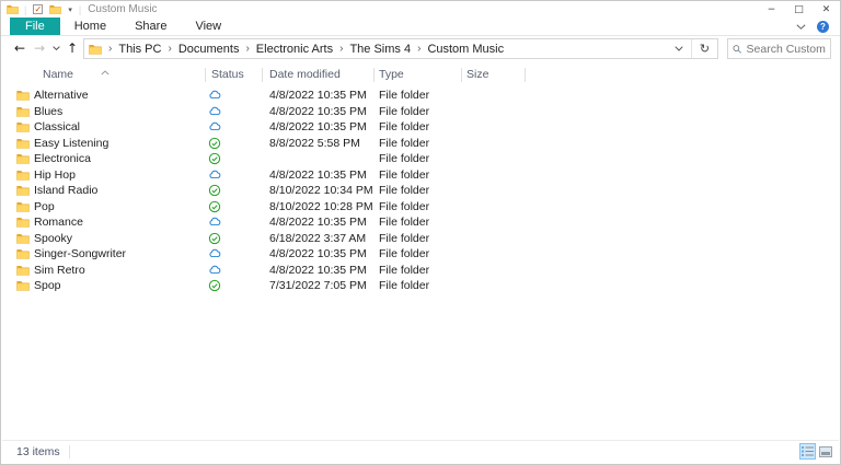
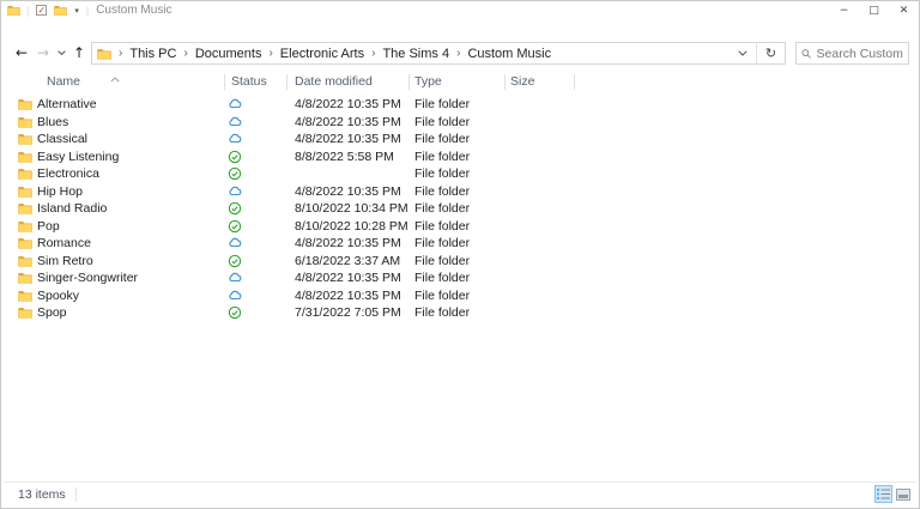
  ✓
  Custom Music
  −
  □
  ✕
- File
- Home
- Share
- View
- ?
  ←
  →
  ↑
  ›
  This PC
  ›
  Documents
  ›
  Electronic Arts
  ›
  The Sims 4
  ›
  Custom Music
  ↻
  Search Custom
  Name
  Status
  Date modified
  Type
  Size
  Alternative
  4/8/2022 10:35 PM
  File folder
  Blues
  4/8/2022 10:35 PM
  File folder
  Classical
  4/8/2022 10:35 PM
  File folder
  Easy Listening
  8/8/2022 5:58 PM
  File folder
  Electronica
  File folder
  Hip Hop
  4/8/2022 10:35 PM
  File folder
  Island Radio
  8/10/2022 10:34 PM
  File folder
  Pop
  8/10/2022 10:28 PM
  File folder
  Romance
  4/8/2022 10:35 PM
  File folder
- Spooky
+ Sim Retro
  6/18/2022 3:37 AM
  File folder
  Singer-Songwriter
  4/8/2022 10:35 PM
  File folder
- Sim Retro
+ Spooky
  4/8/2022 10:35 PM
  File folder
  Spop
  7/31/2022 7:05 PM
  File folder
  13 items
